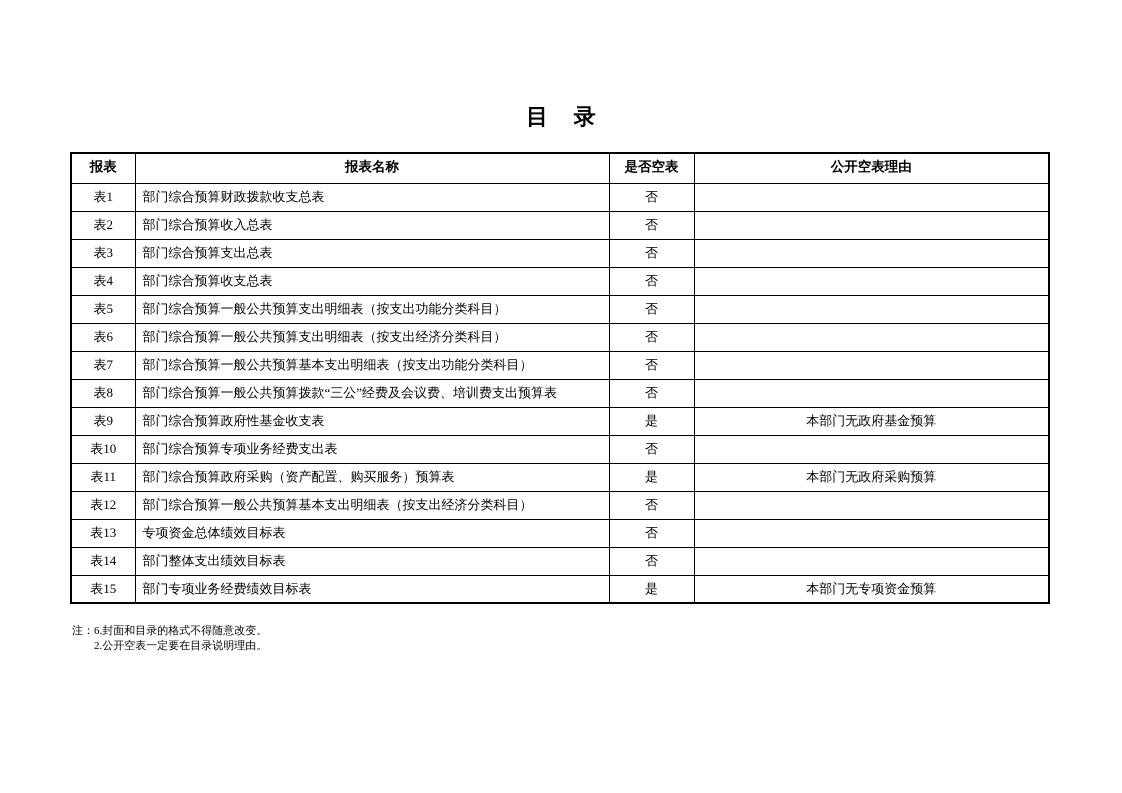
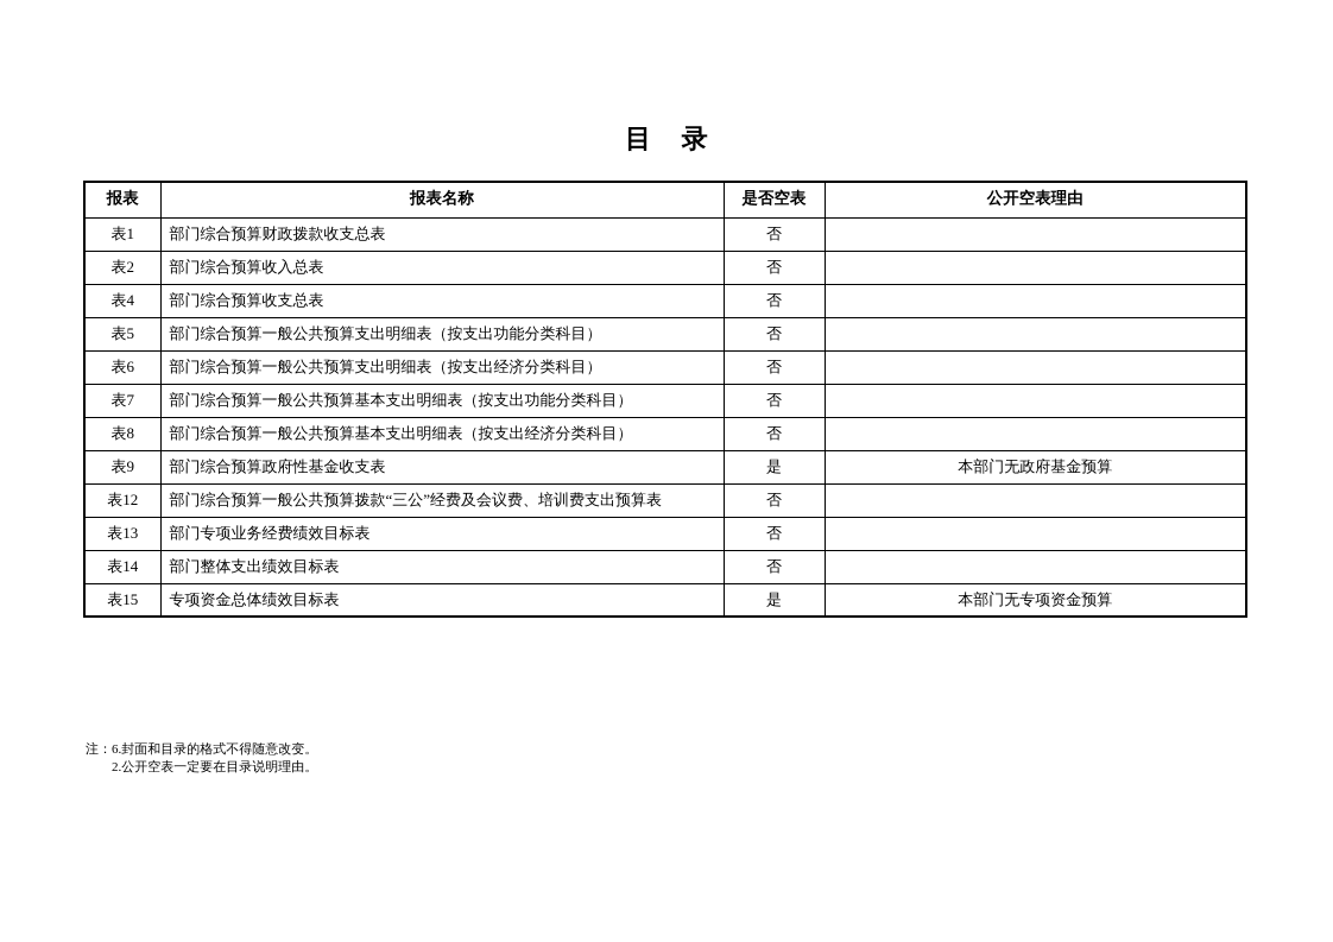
  目 录
  报表	报表名称	是否空表	公开空表理由
  表1	部门综合预算财政拨款收支总表	否
  表2	部门综合预算收入总表	否
- 表3	部门综合预算支出总表	否
  表4	部门综合预算收支总表	否
  表5	部门综合预算一般公共预算支出明细表（按支出功能分类科目）	否
  表6	部门综合预算一般公共预算支出明细表（按支出经济分类科目）	否
  表7	部门综合预算一般公共预算基本支出明细表（按支出功能分类科目）	否
- 表8	部门综合预算一般公共预算拨款“三公”经费及会议费、培训费支出预算表	否
+ 表8	部门综合预算一般公共预算基本支出明细表（按支出经济分类科目）	否
  表9	部门综合预算政府性基金收支表	是	本部门无政府基金预算
- 表10	部门综合预算专项业务经费支出表	否
- 表11	部门综合预算政府采购（资产配置、购买服务）预算表	是	本部门无政府采购预算
- 表12	部门综合预算一般公共预算基本支出明细表（按支出经济分类科目）	否
+ 表12	部门综合预算一般公共预算拨款“三公”经费及会议费、培训费支出预算表	否
- 表13	专项资金总体绩效目标表	否
+ 表13	部门专项业务经费绩效目标表	否
  表14	部门整体支出绩效目标表	否
- 表15	部门专项业务经费绩效目标表	是	本部门无专项资金预算
+ 表15	专项资金总体绩效目标表	是	本部门无专项资金预算
  注：6.封面和目录的格式不得随意改变。
  2.公开空表一定要在目录说明理由。
